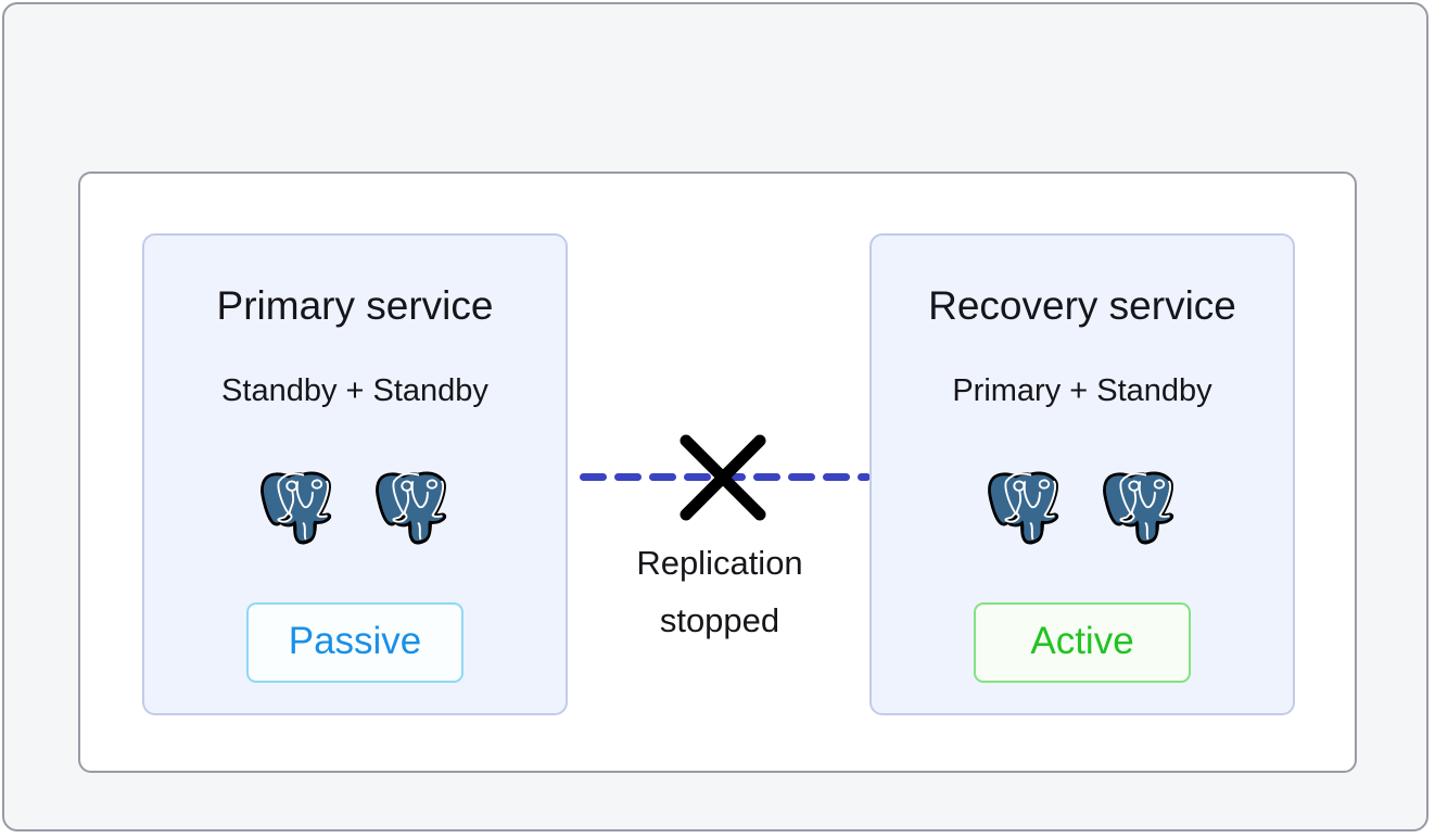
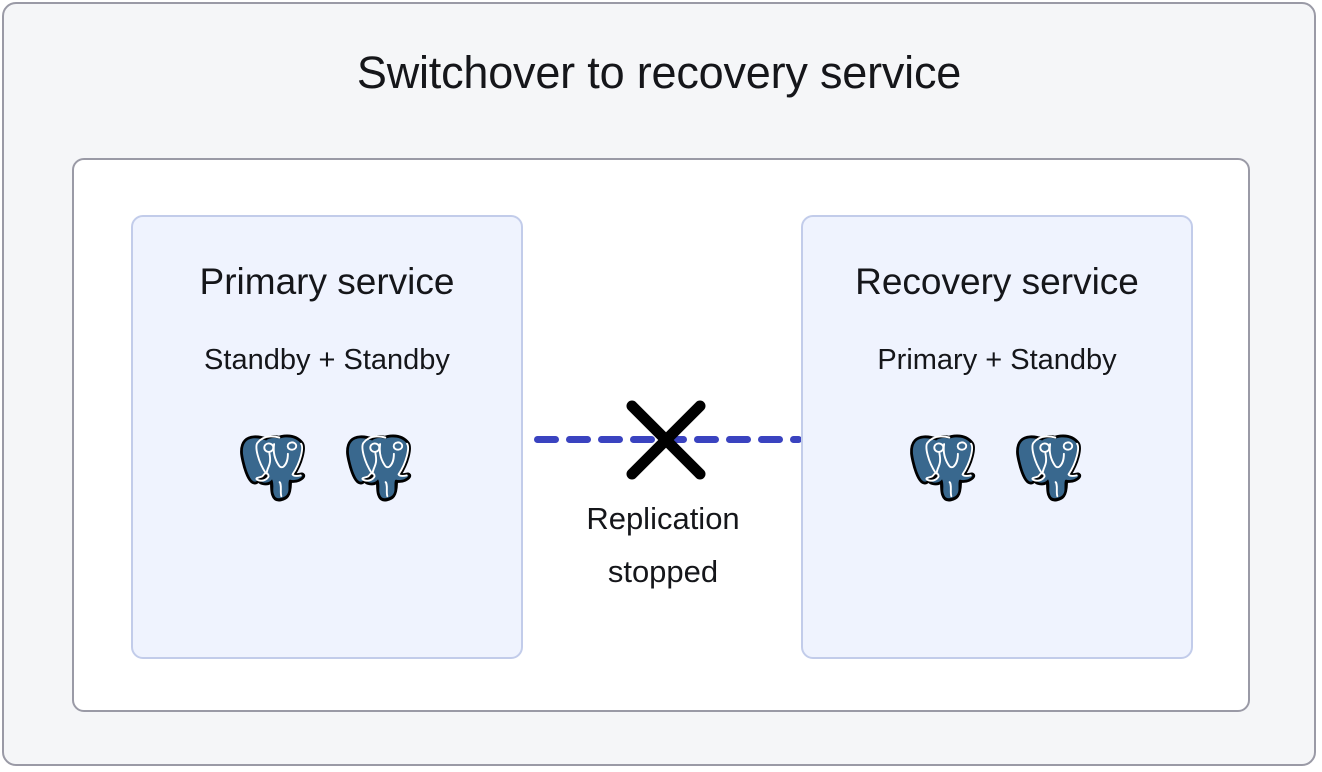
+ Switchover to recovery service
  Primary service
  Standby + Standby
- Passive
  Replication
  stopped
  Recovery service
  Primary + Standby
- Active
